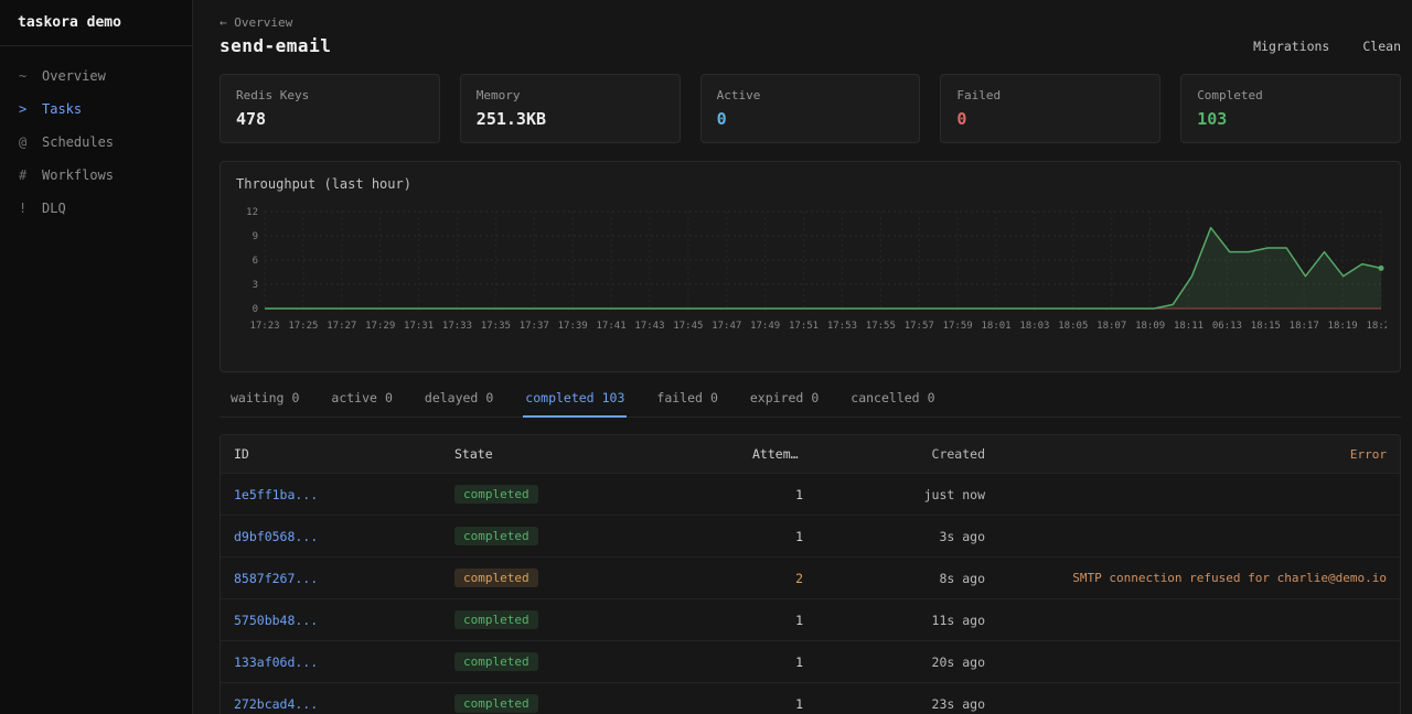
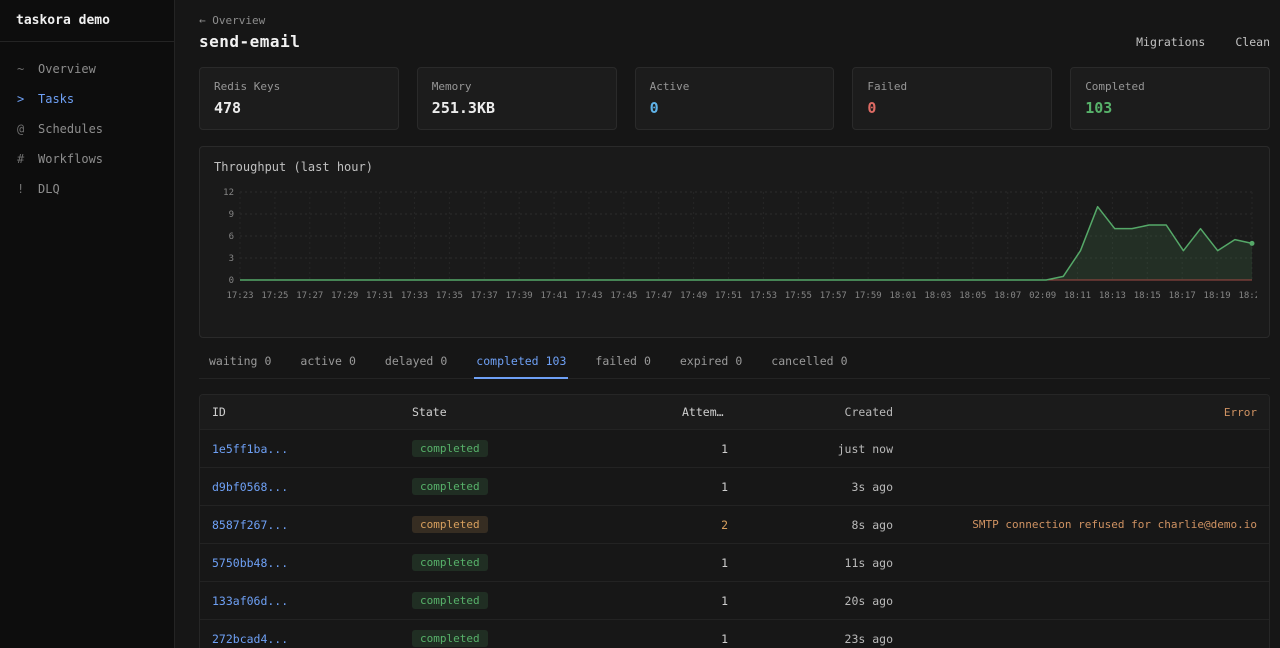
  taskora demo
  ~
  Overview
  >
  Tasks
  @
  Schedules
  #
  Workflows
  !
  DLQ
  ← Overview
  send-email
  Migrations
  Clean
  Redis Keys
  478
  Memory
  251.3KB
  Active
  0
  Failed
  0
  Completed
  103
  Throughput (last hour)
  0
  3
  6
  9
  12
  17:23
  17:25
  17:27
  17:29
  17:31
  17:33
  17:35
  17:37
  17:39
  17:41
  17:43
  17:45
  17:47
  17:49
  17:51
  17:53
  17:55
  17:57
  17:59
  18:01
  18:03
  18:05
  18:07
- 18:09
+ 02:09
  18:11
- 06:13
+ 18:13
  18:15
  18:17
  18:19
  waiting
  0
  active
  0
  delayed
  0
  completed
  103
  failed
  0
  expired
  0
  cancelled
  0
  ID
  State
  Attempt
  Created
  Error
  1e5ff1ba...
  completed
  1
  just now
  d9bf0568...
  completed
  1
  3s ago
  8587f267...
  completed
  2
  8s ago
  SMTP connection refused for charlie@demo.io
  5750bb48...
  completed
  1
  11s ago
  133af06d...
  completed
  1
  20s ago
  272bcad4...
  completed
  1
  23s ago
